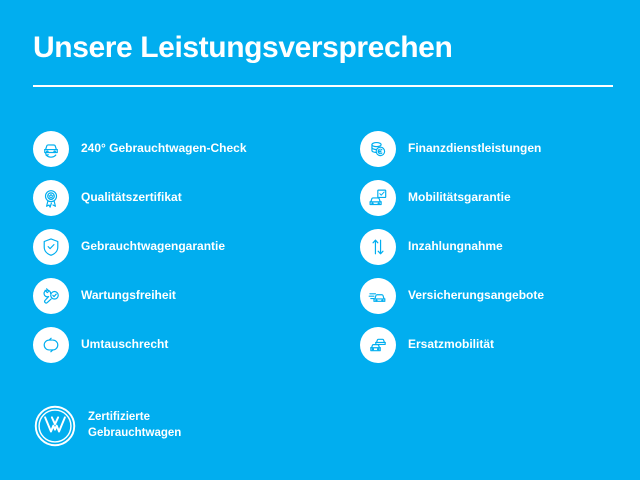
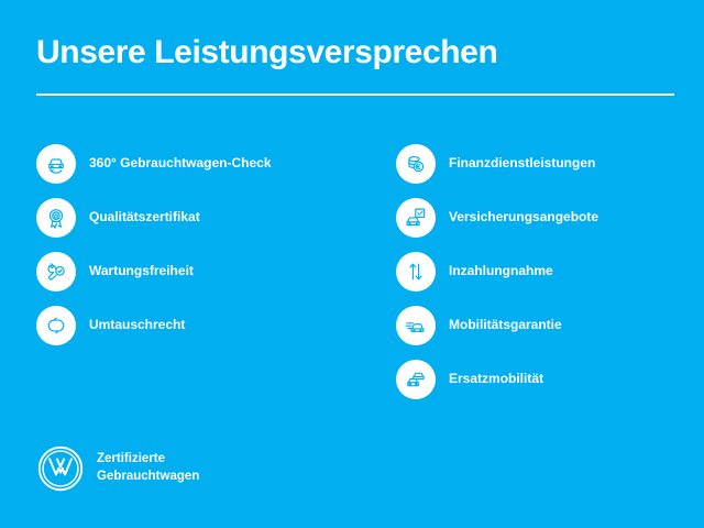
  Unsere Leistungsversprechen
- 240° Gebrauchtwagen-Check
+ 360° Gebrauchtwagen-Check
  Qualitätszertifikat
- Gebrauchtwagengarantie
  Wartungsfreiheit
  Umtauschrecht
  Finanzdienstleistungen
- Mobilitätsgarantie
+ Versicherungsangebote
  Inzahlungnahme
- Versicherungsangebote
+ Mobilitätsgarantie
  Ersatzmobilität
  Zertifizierte
  Gebrauchtwagen
